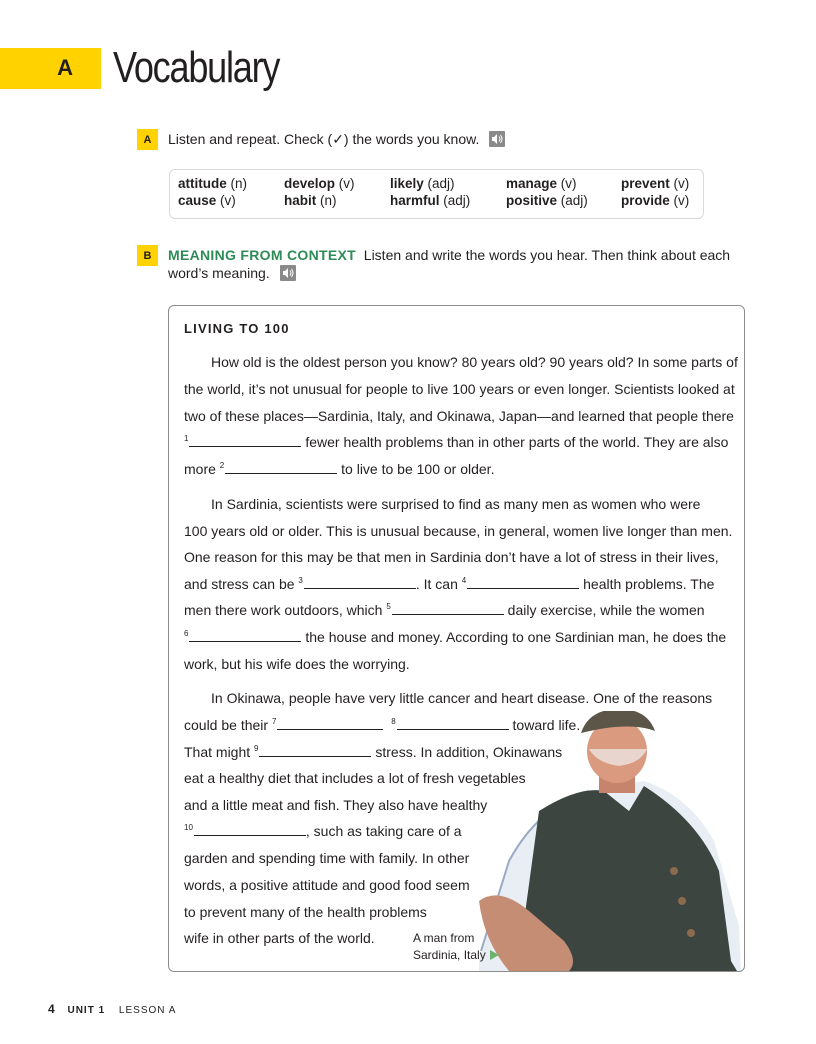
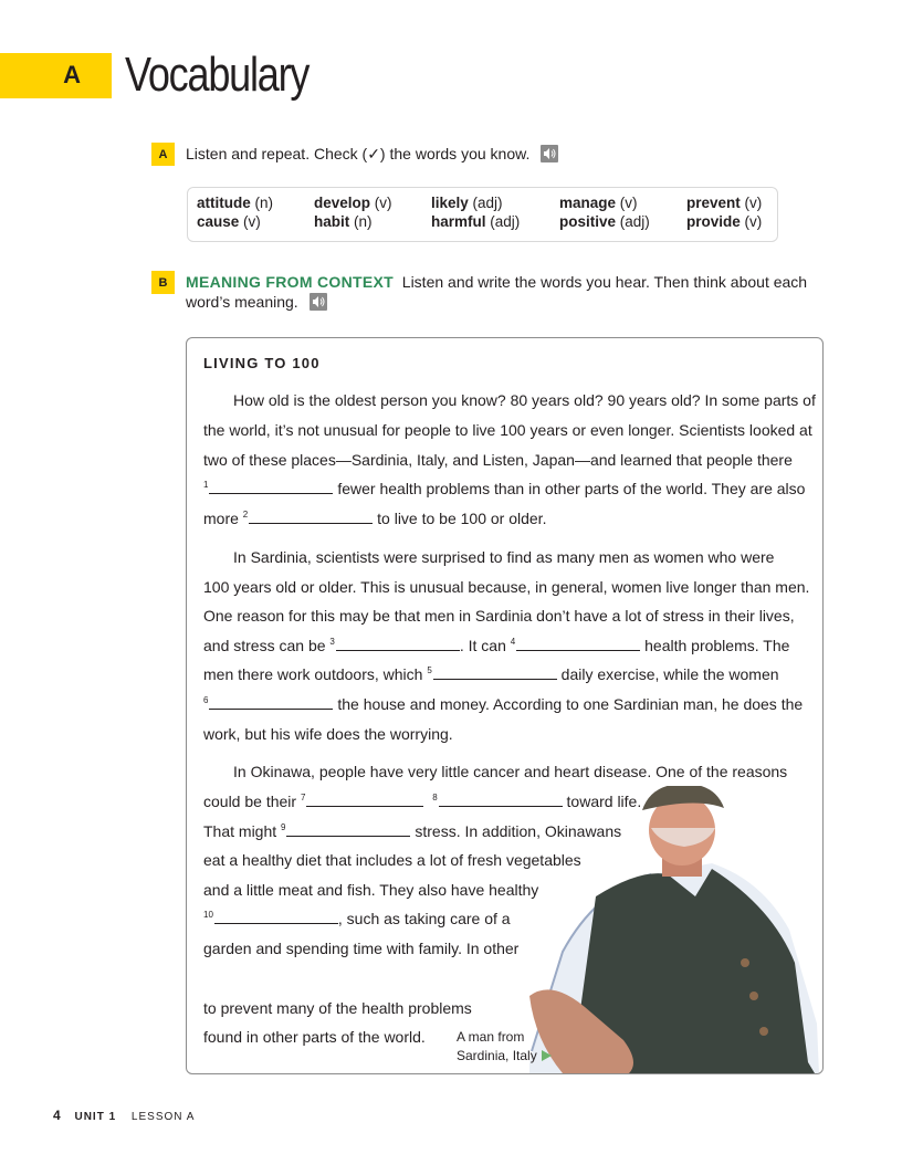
  A
  Vocabulary
  A
  Listen and repeat. Check (✓) the words you know.
  attitude (n)
  develop (v)
  likely (adj)
  manage (v)
  prevent (v)
  cause (v)
  habit (n)
  harmful (adj)
  positive (adj)
  provide (v)
  B
  MEANING FROM CONTEXT Listen and write the words you hear. Then think about each
  word’s meaning.
  LIVING TO 100
  How old is the oldest person you know? 80 years old? 90 years old? In some parts of
  the world, it’s not unusual for people to live 100 years or even longer. Scientists looked at
- two of these places—Sardinia, Italy, and Okinawa, Japan—and learned that people there
+ two of these places—Sardinia, Italy, and Listen, Japan—and learned that people there
  1 fewer health problems than in other parts of the world. They are also
  more 2 to live to be 100 or older.
  In Sardinia, scientists were surprised to find as many men as women who were
  100 years old or older. This is unusual because, in general, women live longer than men.
  One reason for this may be that men in Sardinia don’t have a lot of stress in their lives,
  and stress can be 3 . It can 4 health problems. The
  men there work outdoors, which 5 daily exercise, while the women
  6 the house and money. According to one Sardinian man, he does the
  work, but his wife does the worrying.
  In Okinawa, people have very little cancer and heart disease. One of the reasons
  could be their 7 8 toward life.
  That might 9 stress. In addition, Okinawans
  eat a healthy diet that includes a lot of fresh vegetables
  and a little meat and fish. They also have healthy
  10 , such as taking care of a
  garden and spending time with family. In other
- words, a positive attitude and good food seem
  to prevent many of the health problems
- wife in other parts of the world.
+ found in other parts of the world.
  A man from
  Sardinia, Italy
  4 UNIT 1 LESSON A
